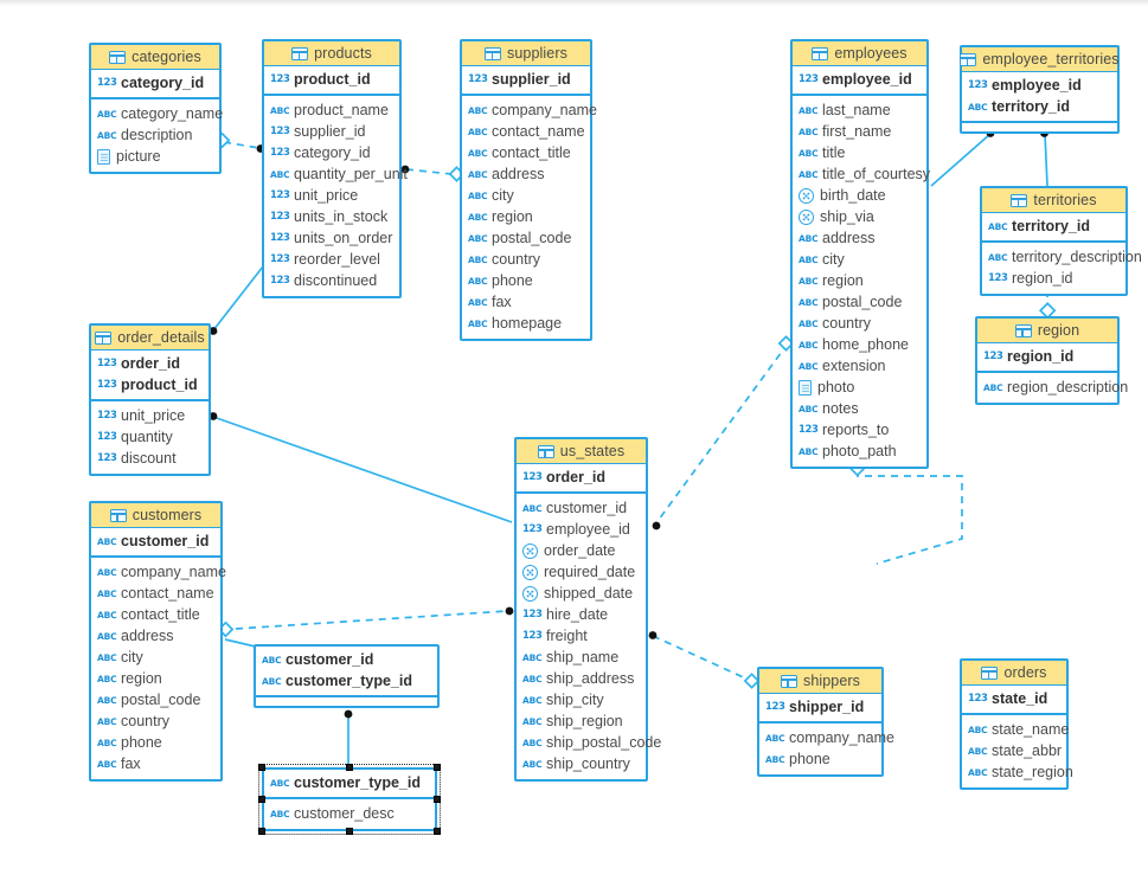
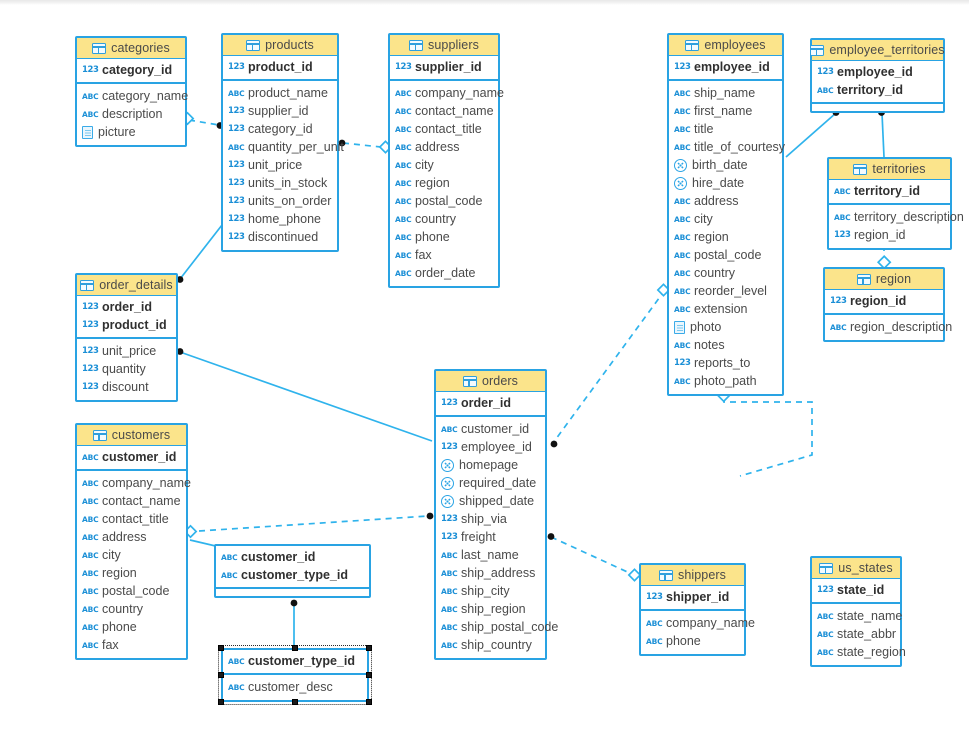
  categories
  123
  category_id
  ABC
  category_name
  ABC
  description
  picture
  products
  123
  product_id
  ABC
  product_name
  123
  supplier_id
  123
  category_id
  ABC
  quantity_per_unit
  123
  unit_price
  123
  units_in_stock
  123
  units_on_order
  123
- reorder_level
+ home_phone
  123
  discontinued
  suppliers
  123
  supplier_id
  ABC
  company_name
  ABC
  contact_name
  ABC
  contact_title
  ABC
  address
  ABC
  city
  ABC
  region
  ABC
  postal_code
  ABC
  country
  ABC
  phone
  ABC
  fax
  ABC
- homepage
+ order_date
  employees
  123
  employee_id
  ABC
- last_name
+ ship_name
  ABC
  first_name
  ABC
  title
  ABC
  title_of_courtesy
  birth_date
- ship_via
+ hire_date
  ABC
  address
  ABC
  city
  ABC
  region
  ABC
  postal_code
  ABC
  country
  ABC
- home_phone
+ reorder_level
  ABC
  extension
  photo
  ABC
  notes
  123
  reports_to
  ABC
  photo_path
  employee_territories
  123
  employee_id
  ABC
  territory_id
  territories
  ABC
  territory_id
  ABC
  territory_description
  123
  region_id
  region
  123
  region_id
  ABC
  region_description
  order_details
  123
  order_id
  123
  product_id
  123
  unit_price
  123
  quantity
  123
  discount
- us_states
+ orders
  123
  order_id
  ABC
  customer_id
  123
  employee_id
- order_date
+ homepage
  required_date
  shipped_date
  123
- hire_date
+ ship_via
  123
  freight
  ABC
- ship_name
+ last_name
  ABC
  ship_address
  ABC
  ship_city
  ABC
  ship_region
  ABC
  ship_postal_code
  ABC
  ship_country
  customers
  ABC
  customer_id
  ABC
  company_name
  ABC
  contact_name
  ABC
  contact_title
  ABC
  address
  ABC
  city
  ABC
  region
  ABC
  postal_code
  ABC
  country
  ABC
  phone
  ABC
  fax
  ABC
  customer_id
  ABC
  customer_type_id
  ABC
  customer_type_id
  ABC
  customer_desc
  shippers
  123
  shipper_id
  ABC
  company_name
  ABC
  phone
- orders
+ us_states
  123
  state_id
  ABC
  state_name
  ABC
  state_abbr
  ABC
  state_region
